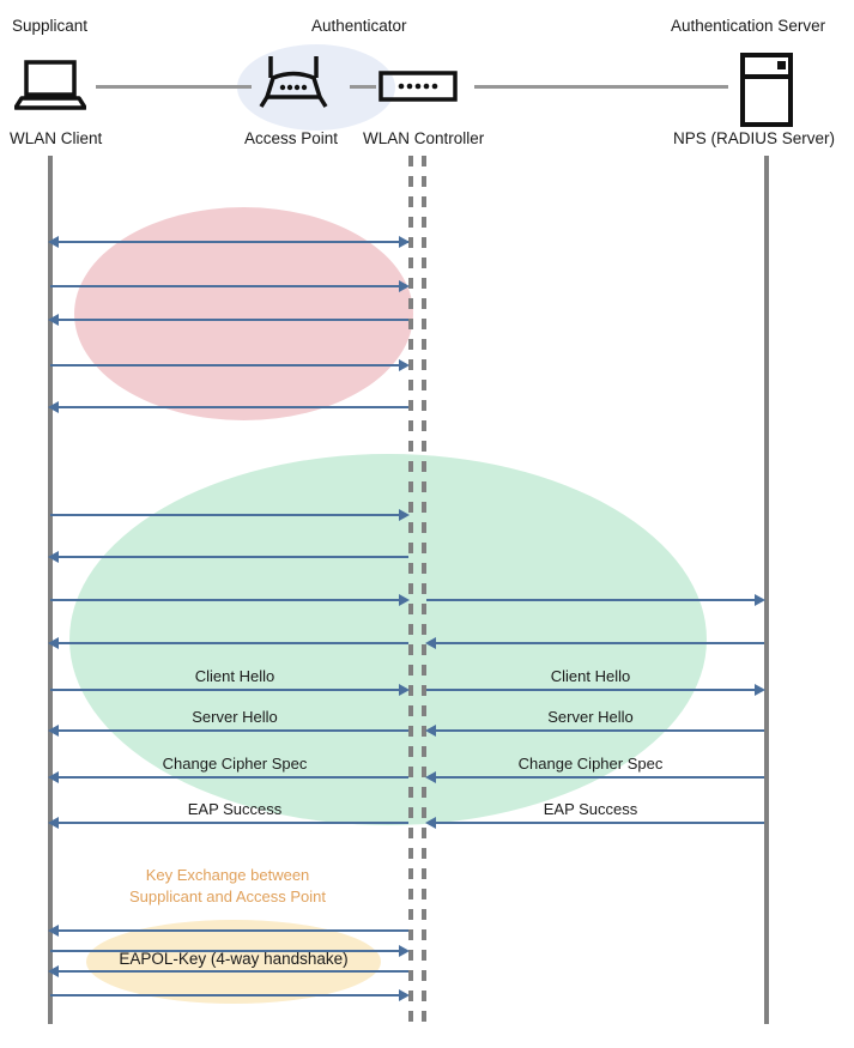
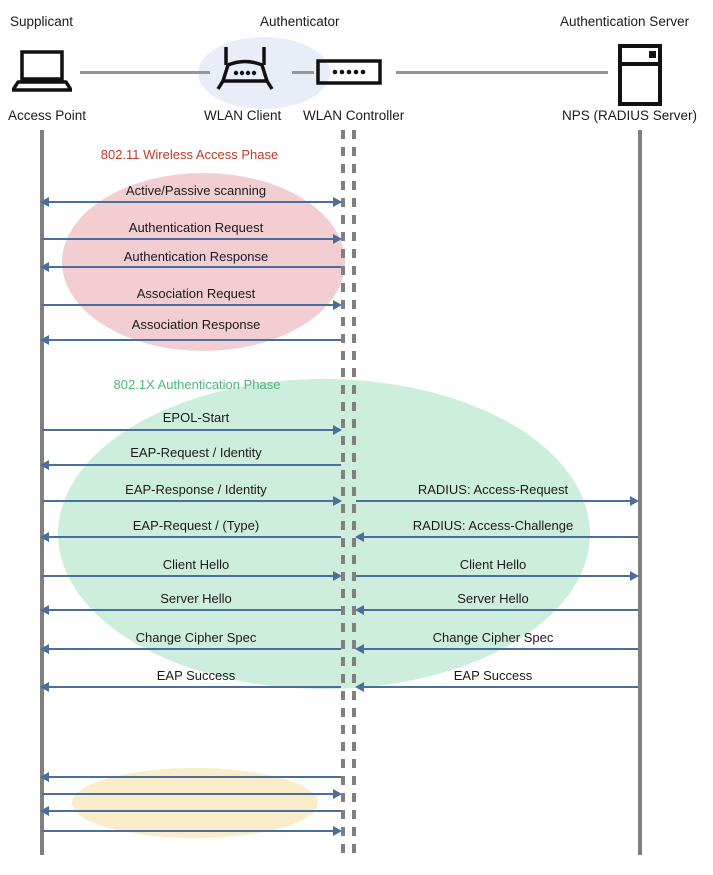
  Supplicant
- WLAN Client
+ Access Point
  Authenticator
- Access Point
+ WLAN Client
  WLAN Controller
  Authentication Server
  NPS (RADIUS Server)
+ 802.11 Wireless Access Phase
+ Active/Passive scanning
+ Authentication Request
+ Authentication Response
+ Association Request
+ Association Response
+ 802.1X Authentication Phase
+ EPOL-Start
+ EAP-Request / Identity
+ EAP-Response / Identity
+ EAP-Request / (Type)
  Client Hello
  Server Hello
  Change Cipher Spec
  EAP Success
+ RADIUS: Access-Request
+ RADIUS: Access-Challenge
  Client Hello
  Server Hello
  Change Cipher Spec
  EAP Success
- Key Exchange between
- Supplicant and Access Point
- EAPOL-Key (4-way handshake)
